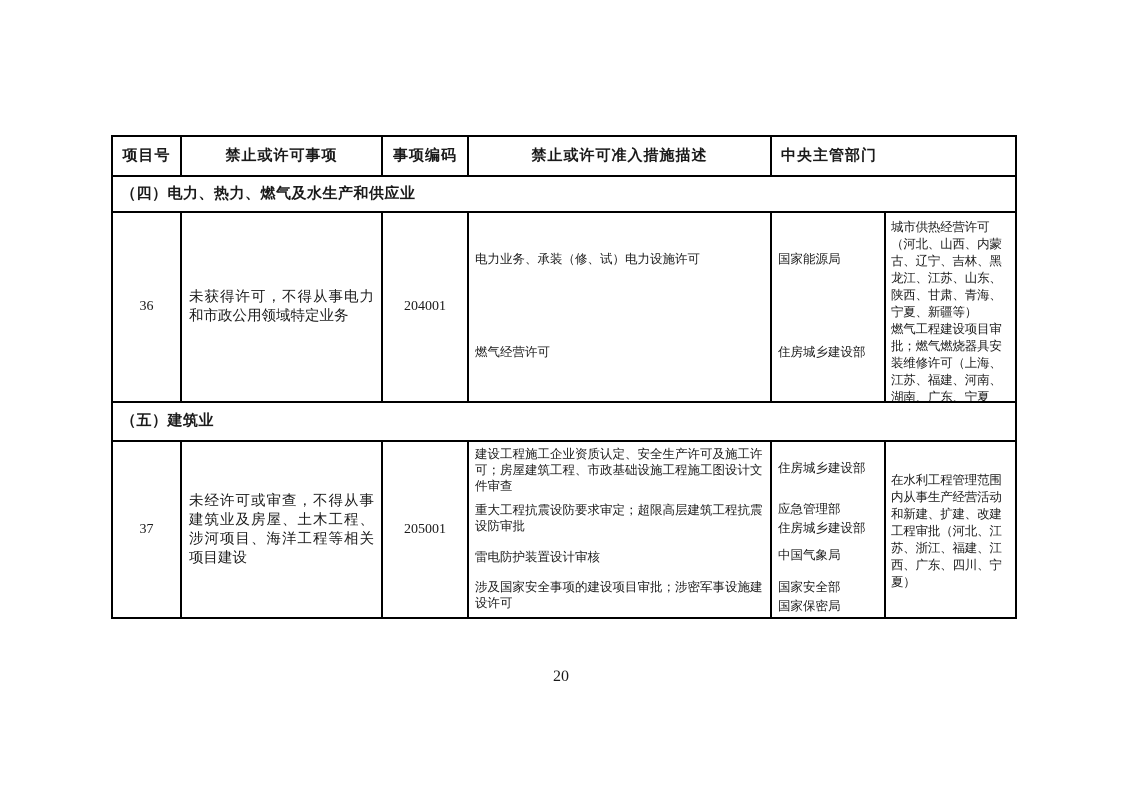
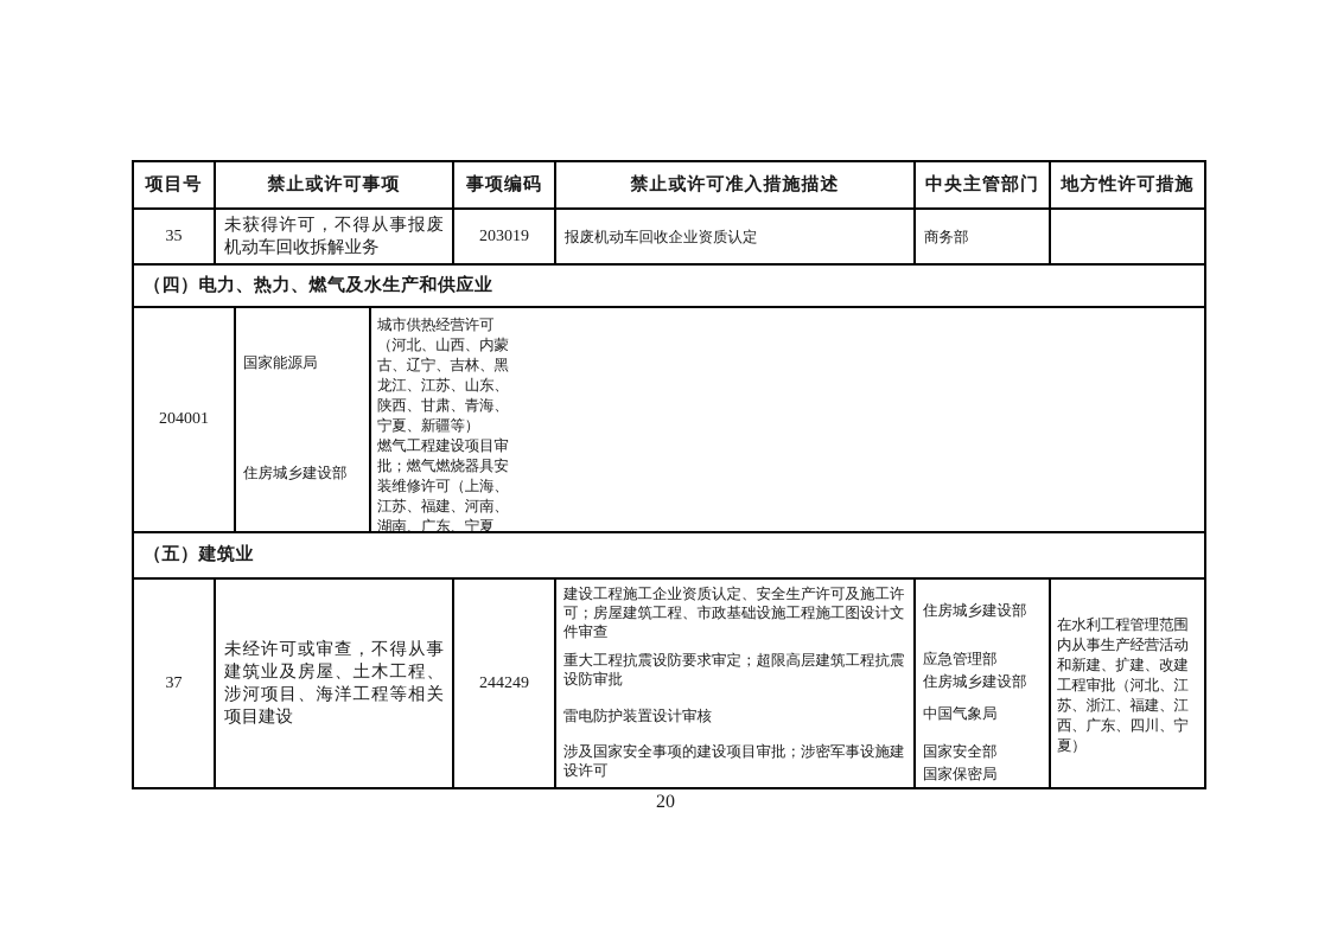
  项目号
  禁止或许可事项
  事项编码
  禁止或许可准入措施描述
  中央主管部门
+ 地方性许可措施
+ 35
+ 未获得许可，不得从事报废机动车回收拆解业务
+ 203019
+ 报废机动车回收企业资质认定
+ 商务部
  （四）电力、热力、燃气及水生产和供应业
- 36
- 未获得许可，不得从事电力和市政公用领域特定业务
  204001
- 电力业务、承装（修、试）电力设施许可
- 燃气经营许可
  国家能源局
  住房城乡建设部
  城市供热经营许可（河北、山西、内蒙古、辽宁、吉林、黑龙江、江苏、山东、陕西、甘肃、青海、宁夏、新疆等）
  燃气工程建设项目审批；燃气燃烧器具安装维修许可（上海、江苏、福建、河南、湖南、广东、宁夏
  （五）建筑业
  37
  未经许可或审查，不得从事建筑业及房屋、土木工程、涉河项目、海洋工程等相关项目建设
- 205001
+ 244249
  建设工程施工企业资质认定、安全生产许可及施工许可；房屋建筑工程、市政基础设施工程施工图设计文件审查
  重大工程抗震设防要求审定；超限高层建筑工程抗震设防审批
  雷电防护装置设计审核
  涉及国家安全事项的建设项目审批；涉密军事设施建设许可
  住房城乡建设部
  应急管理部
  住房城乡建设部
  中国气象局
  国家安全部
  国家保密局
  在水利工程管理范围内从事生产经营活动和新建、扩建、改建工程审批（河北、江苏、浙江、福建、江西、广东、四川、宁夏）
  20
